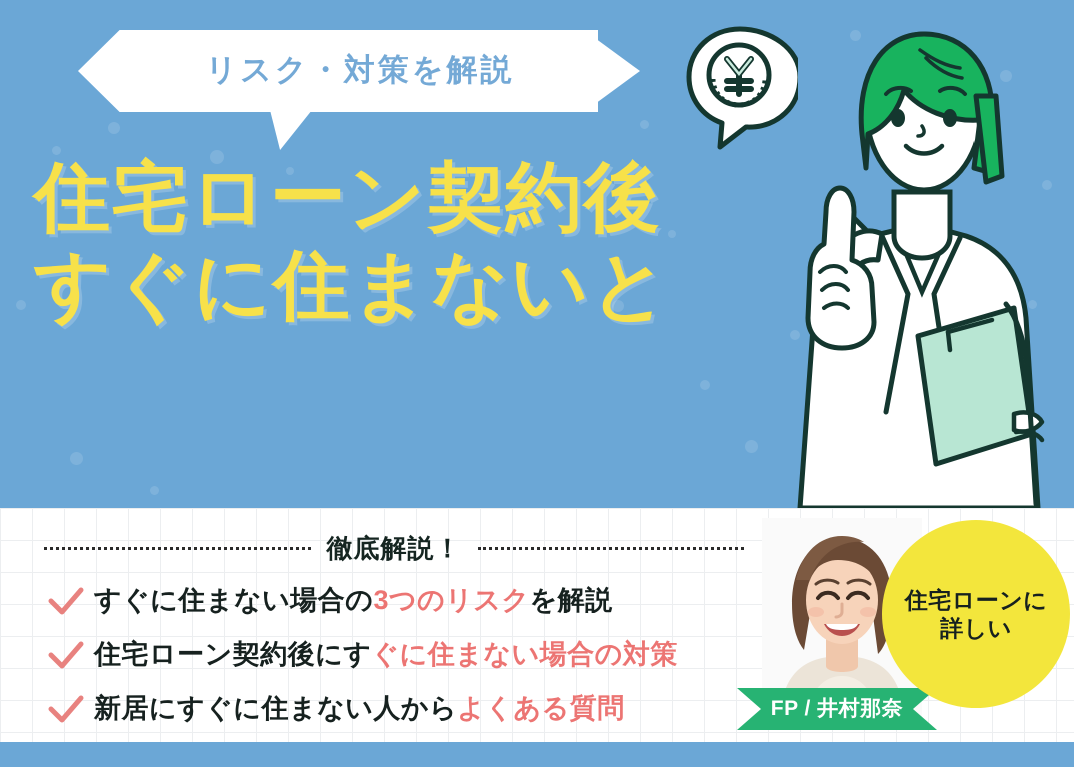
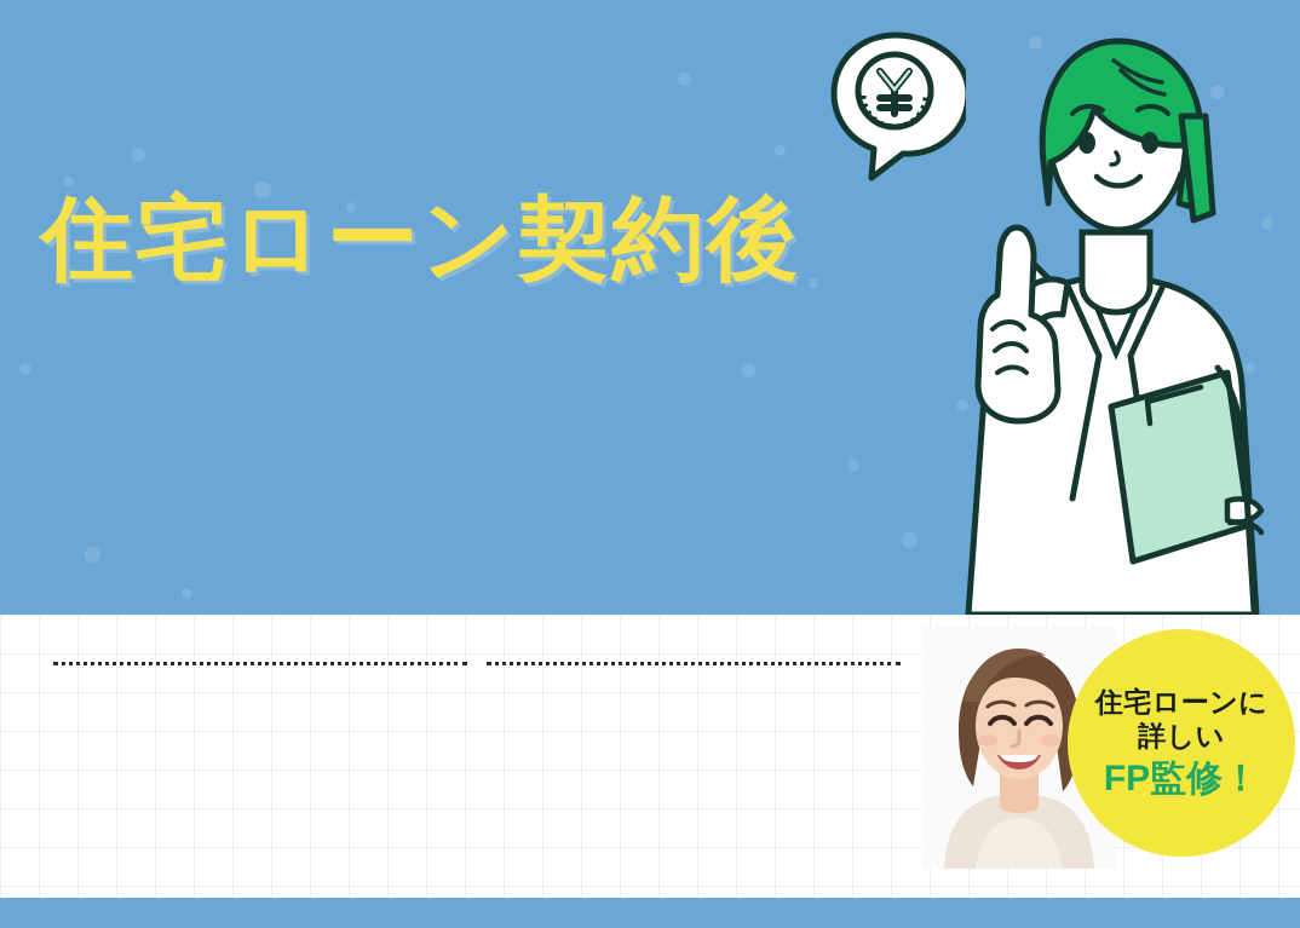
- リスク・対策を解説
  住宅ローン契約後
- すぐに住まないと
- 徹底解説！
- すぐに住まない場合の3つのリスクを解説
- 住宅ローン契約後にすぐに住まない場合の対策
- 新居にすぐに住まない人からよくある質問
- FP / 井村那奈
  住宅ローンに
  詳しい
+ FP監修！
